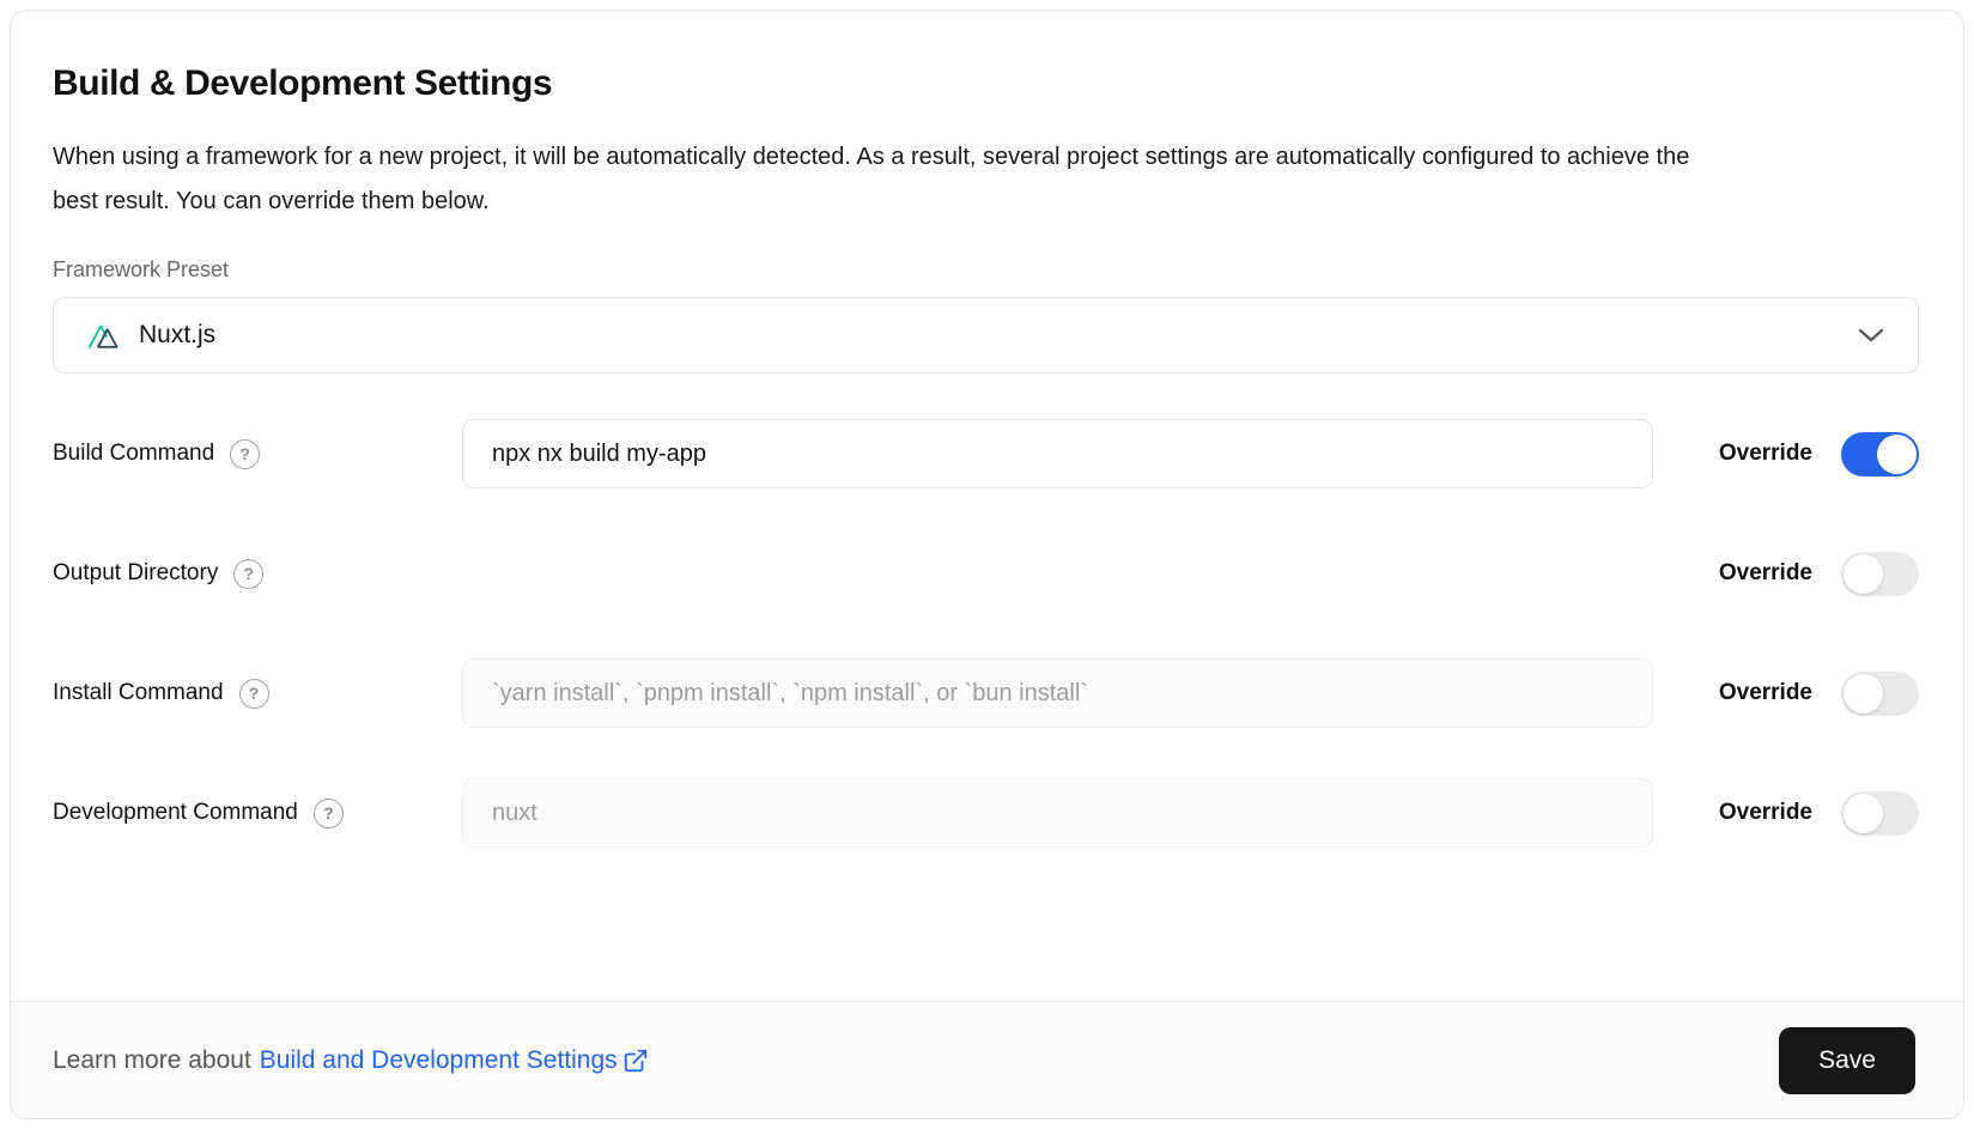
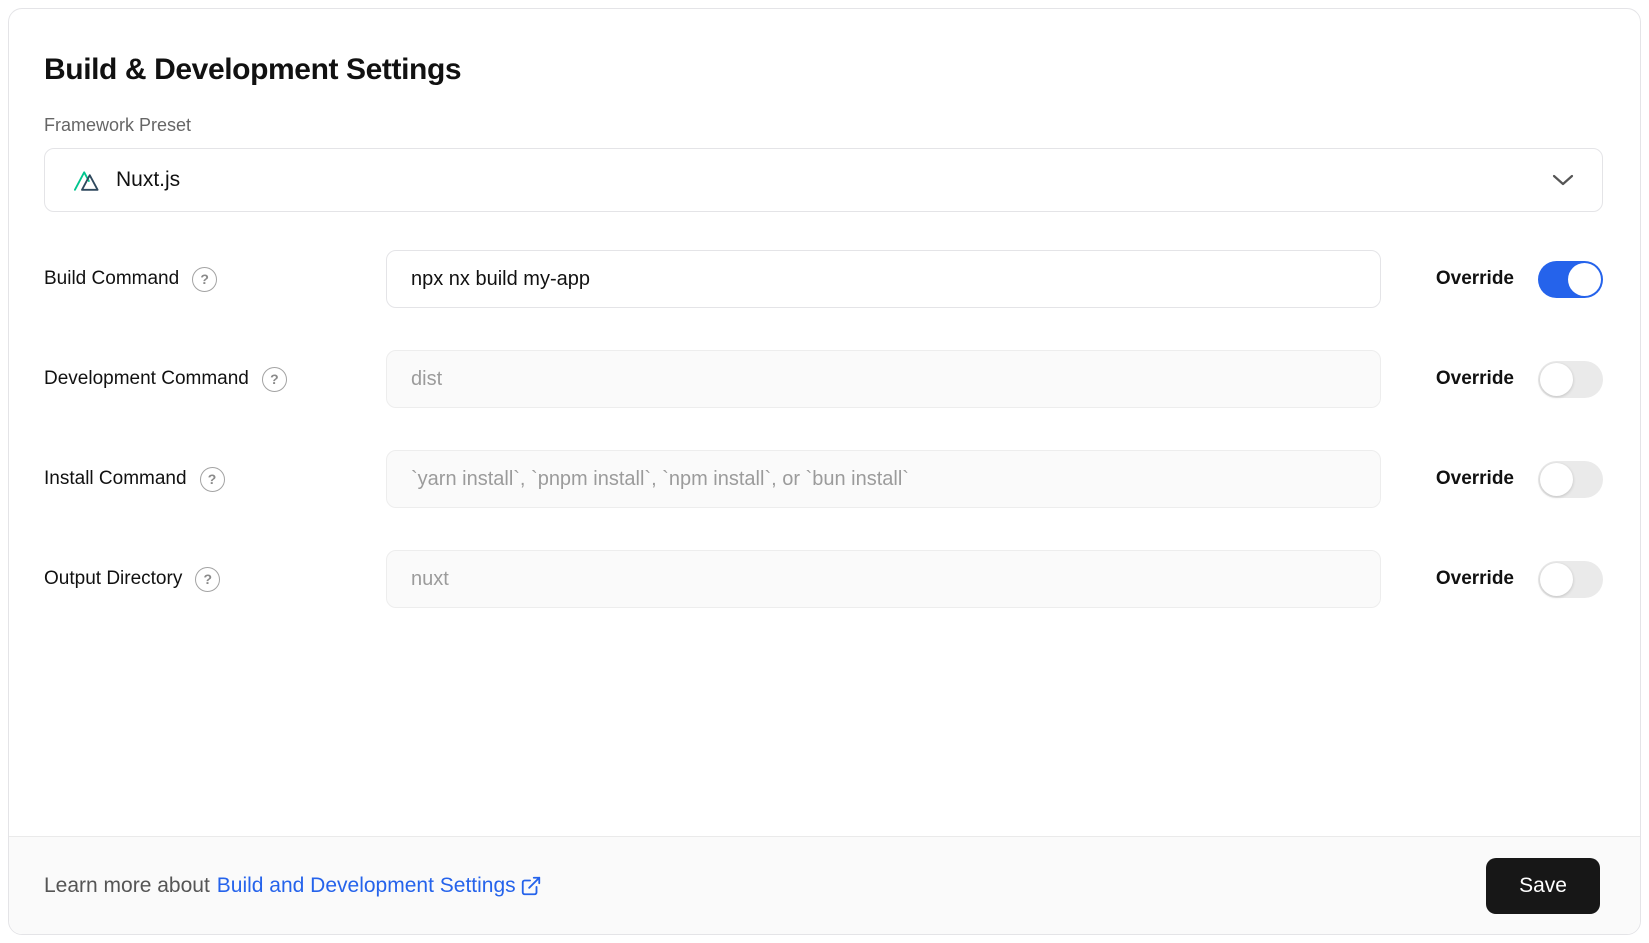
  Build & Development Settings
- When using a framework for a new project, it will be automatically detected. As a result, several project settings are automatically configured to achieve the best result. You can override them below.
  Framework Preset
  Nuxt.js
  Build Command
  ?
  npx nx build my-app
  Override
- Output Directory
+ Development Command
  ?
+ dist
  Override
  Install Command
  ?
  `yarn install`, `pnpm install`, `npm install`, or `bun install`
  Override
- Development Command
+ Output Directory
  ?
  nuxt
  Override
  Learn more about
  Build and Development Settings
  Save
